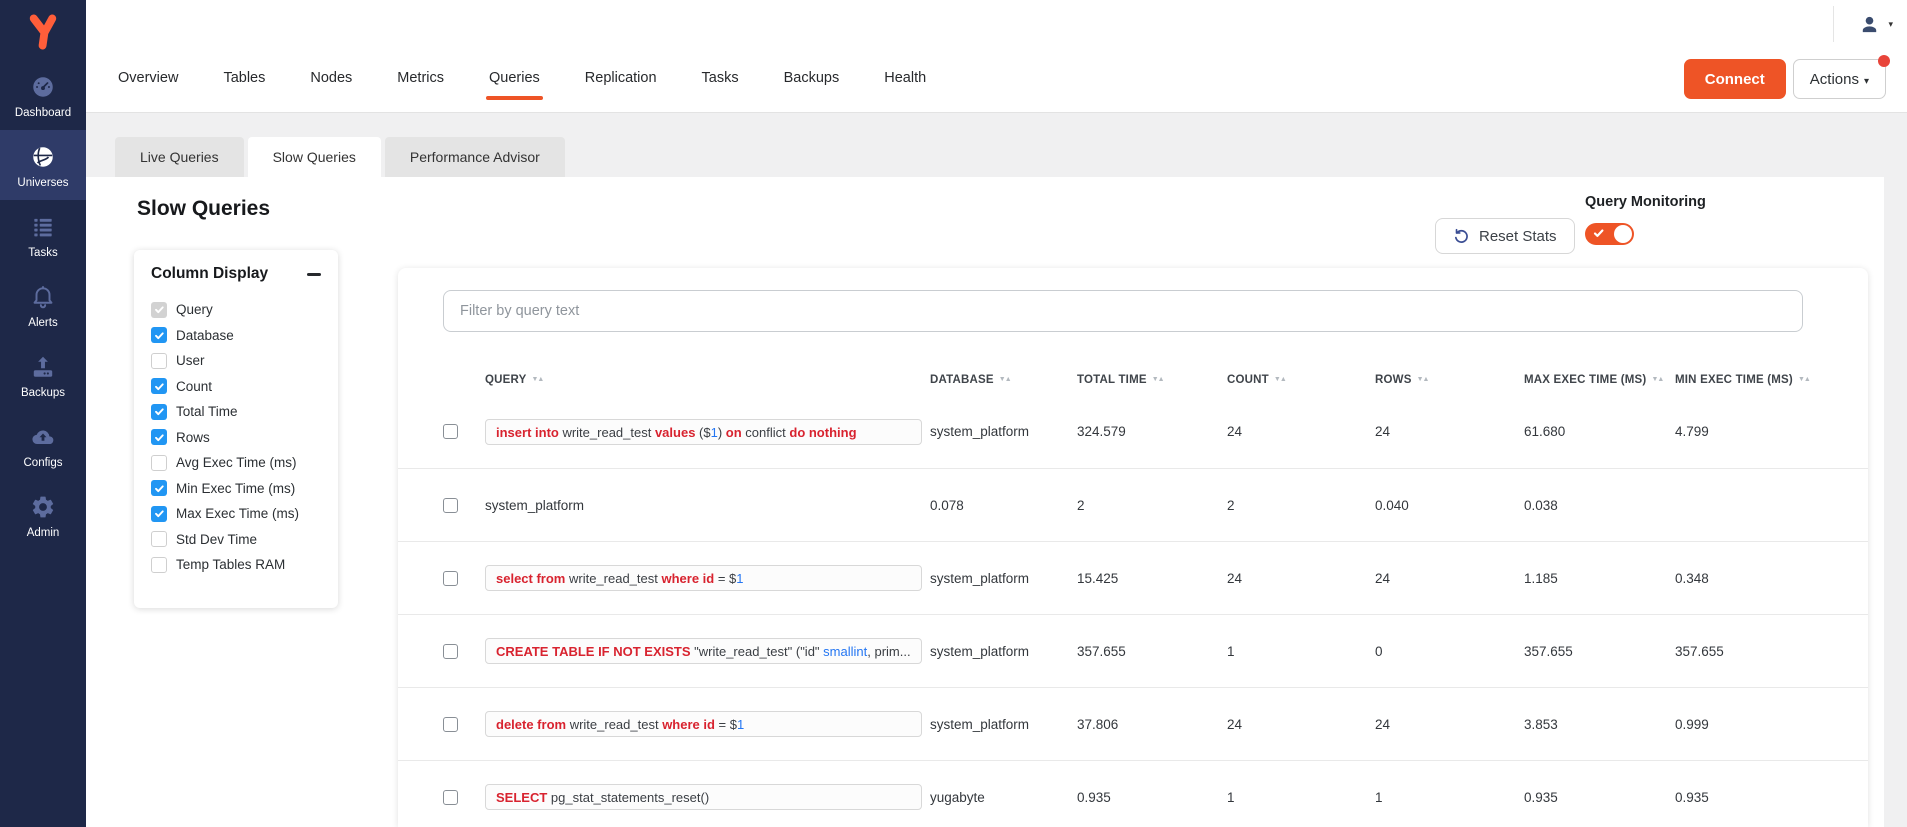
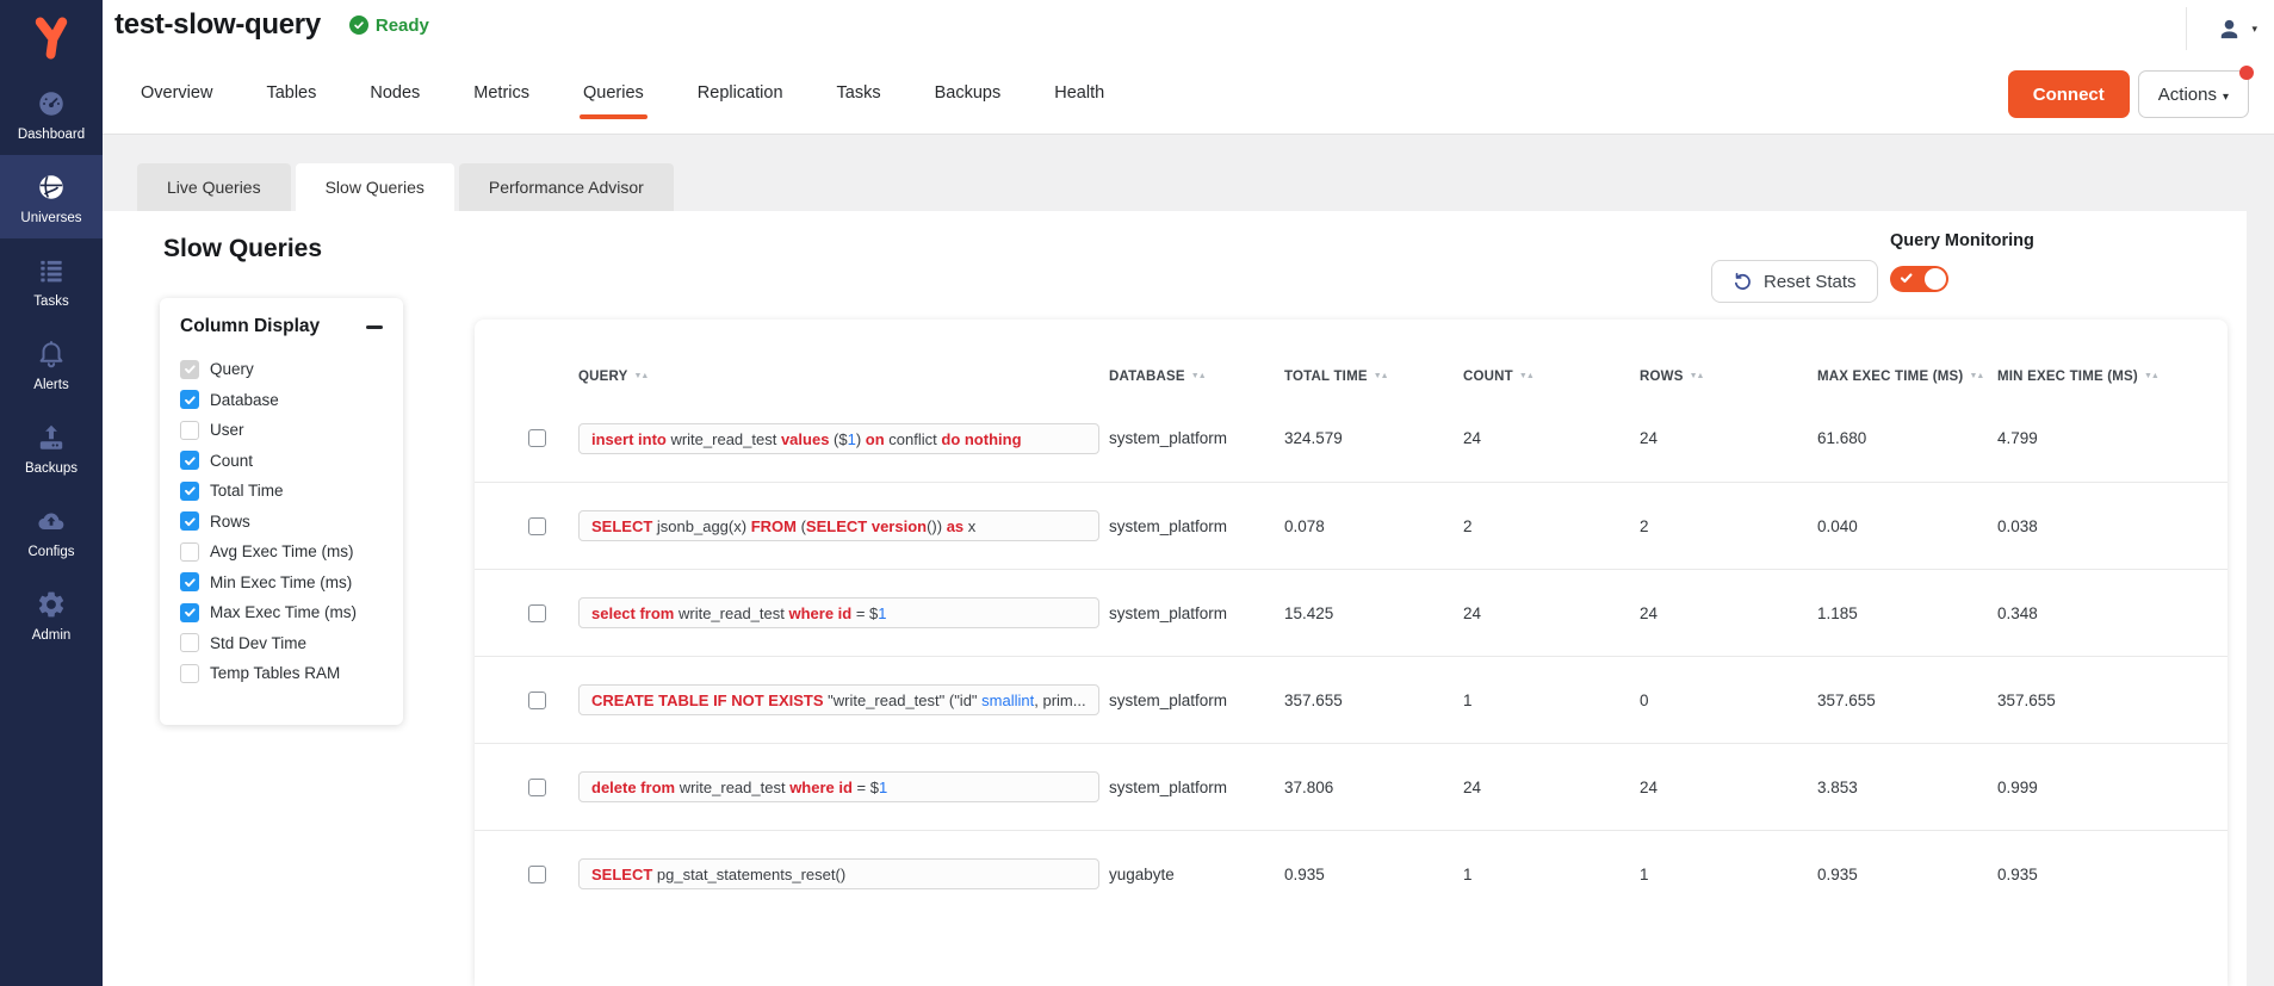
  Dashboard
  Universes
  Tasks
  Alerts
  Backups
  Configs
  Admin
+ test-slow-query
+ Ready
  ▾
  Overview
  Tables
  Nodes
  Metrics
  Queries
  Replication
  Tasks
  Backups
  Health
  Connect
  Actions ▾
  Live Queries
  Slow Queries
  Performance Advisor
  Slow Queries
  Reset Stats
  Query Monitoring
  Column Display
  Query
  Database
  User
  Count
  Total Time
  Rows
  Avg Exec Time (ms)
  Min Exec Time (ms)
  Max Exec Time (ms)
  Std Dev Time
  Temp Tables RAM
- Filter by query text
  QUERY
  DATABASE
  TOTAL TIME
  COUNT
  MAX EXEC TIME (MS)
  MIN EXEC TIME (MS)
  insert into write_read_test values ($1) on conflict do nothing
  system_platform
  324.579
  24
  24
  61.680
  4.799
+ SELECT jsonb_agg(x) FROM (SELECT version()) as x
  system_platform
  0.078
  2
  2
  0.040
  0.038
  select from write_read_test where id = $1
  system_platform
  15.425
  24
  24
  1.185
  0.348
  CREATE TABLE IF NOT EXISTS "write_read_test" ("id" smallint, prim...
  system_platform
  357.655
  1
  0
  357.655
  357.655
  delete from write_read_test where id = $1
  system_platform
  37.806
  24
  24
  3.853
  0.999
  SELECT pg_stat_statements_reset()
  yugabyte
  0.935
  1
  1
  0.935
  0.935
